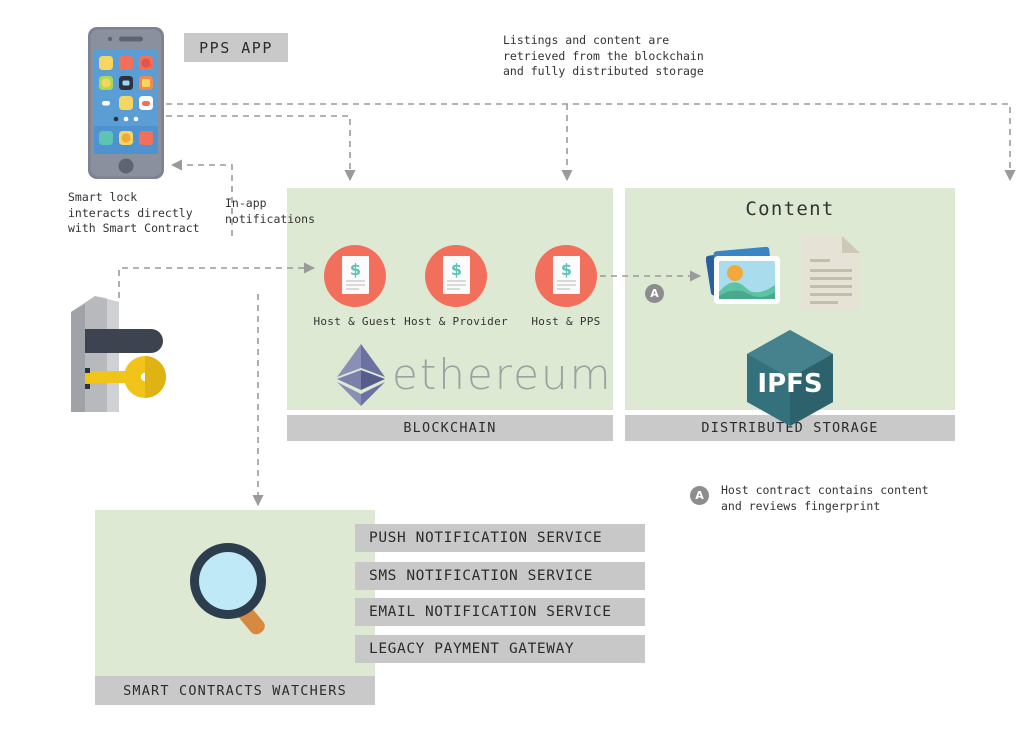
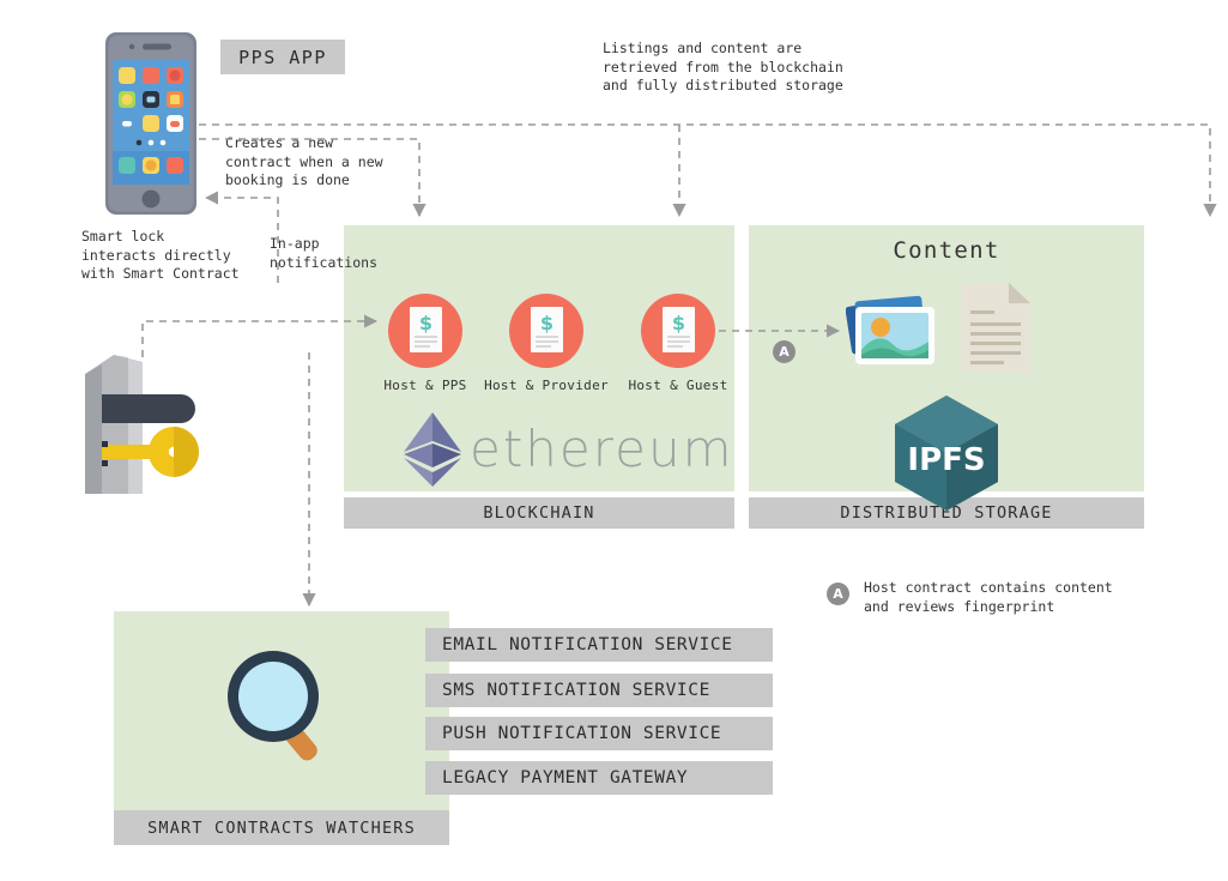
  BLOCKCHAIN
  DISTRIBUTED STORAGE
  SMART CONTRACTS WATCHERS
  Content
  PPS APP
  $
- Host & Guest
+ Host & PPS
  $
  Host & Provider
  $
- Host & PPS
+ Host & Guest
  ethereum
  IPFS
  A
  A
  Host contract contains content
  and reviews fingerprint
- PUSH NOTIFICATION SERVICE
+ EMAIL NOTIFICATION SERVICE
  SMS NOTIFICATION SERVICE
- EMAIL NOTIFICATION SERVICE
+ PUSH NOTIFICATION SERVICE
  LEGACY PAYMENT GATEWAY
  Listings and content are
  retrieved from the blockchain
  and fully distributed storage
+ Creates a new
+ contract when a new
+ booking is done
  Smart lock
  interacts directly
  with Smart Contract
  In-app
  notifications
